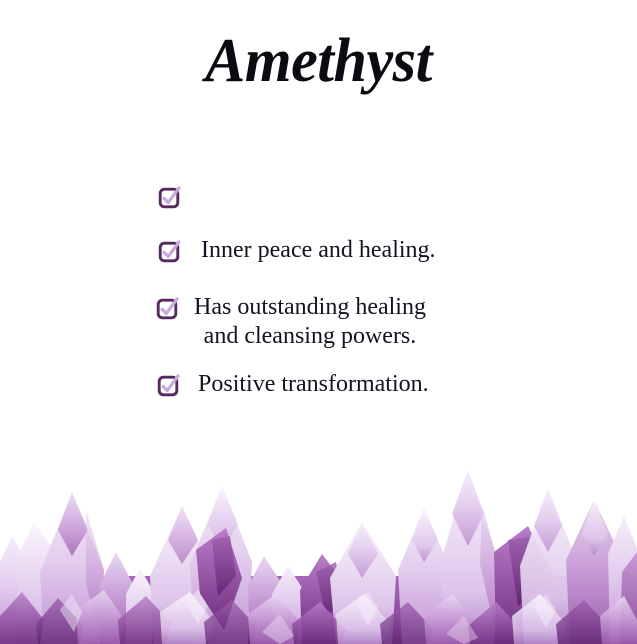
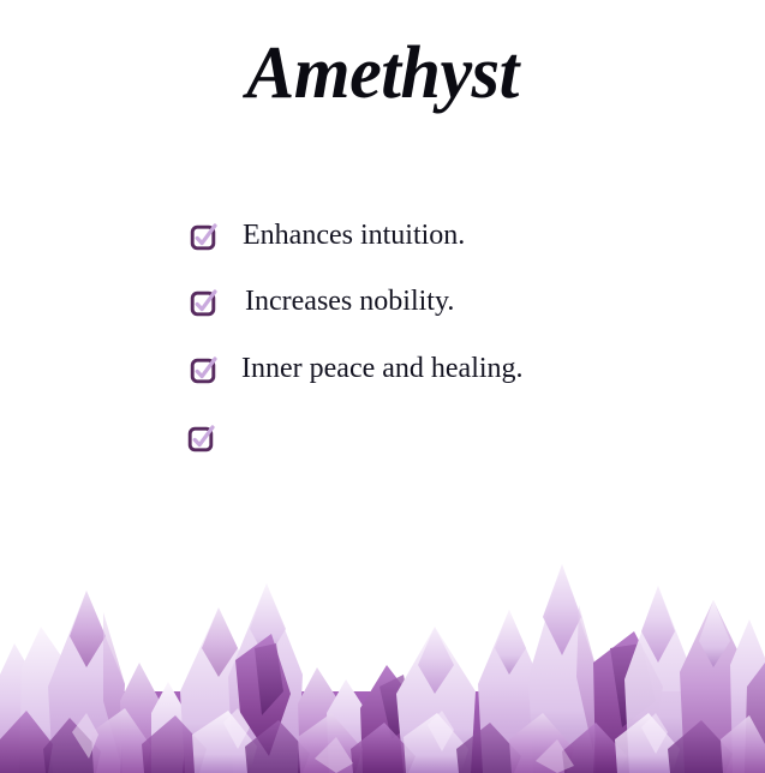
  Amethyst
+ Enhances intuition.
+ Increases nobility.
  Inner peace and healing.
- Has outstanding healing
- and cleansing powers.
- Positive transformation.
